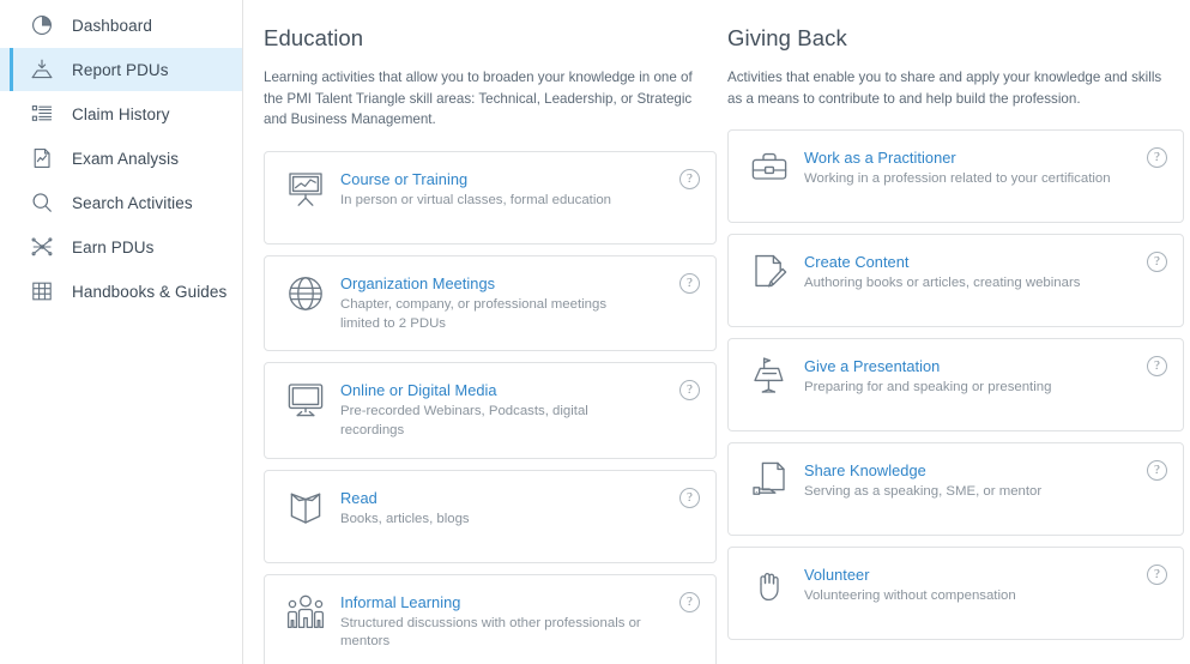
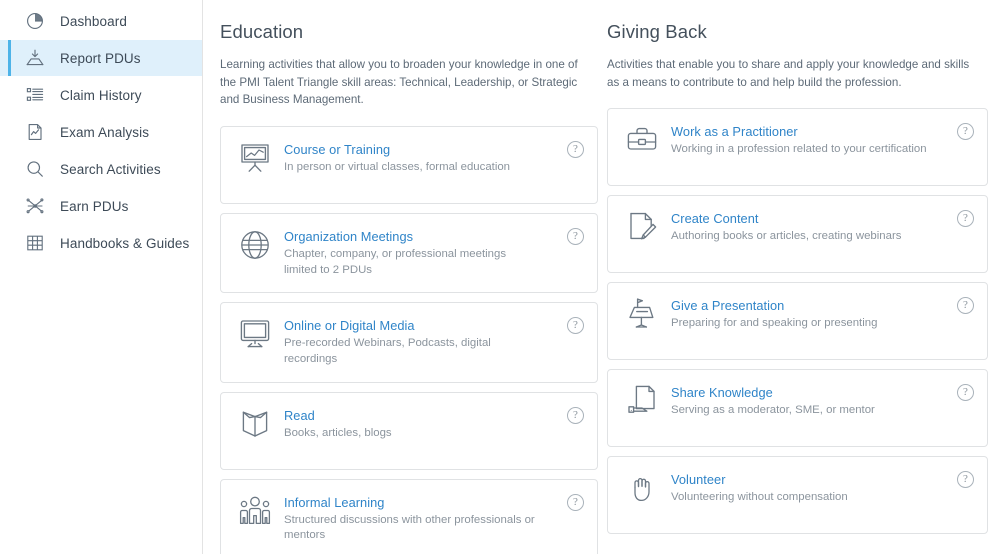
  Dashboard
  Report PDUs
  Claim History
  Exam Analysis
  Search Activities
  Earn PDUs
  Handbooks & Guides
  Education
  Learning activities that allow you to broaden your knowledge in one of the PMI Talent Triangle skill areas: Technical, Leadership, or Strategic and Business Management.
  Course or Training
  In person or virtual classes, formal education
  ?
  Organization Meetings
  Chapter, company, or professional meetings limited to 2 PDUs
  ?
  Online or Digital Media
  Pre-recorded Webinars, Podcasts, digital recordings
  ?
  Read
  Books, articles, blogs
  ?
  Informal Learning
  Structured discussions with other professionals or mentors
  ?
  Giving Back
  Activities that enable you to share and apply your knowledge and skills as a means to contribute to and help build the profession.
  Work as a Practitioner
  Working in a profession related to your certification
  ?
  Create Content
  Authoring books or articles, creating webinars
  ?
  Give a Presentation
  Preparing for and speaking or presenting
  ?
  Share Knowledge
- Serving as a speaking, SME, or mentor
+ Serving as a moderator, SME, or mentor
  ?
  Volunteer
  Volunteering without compensation
  ?
